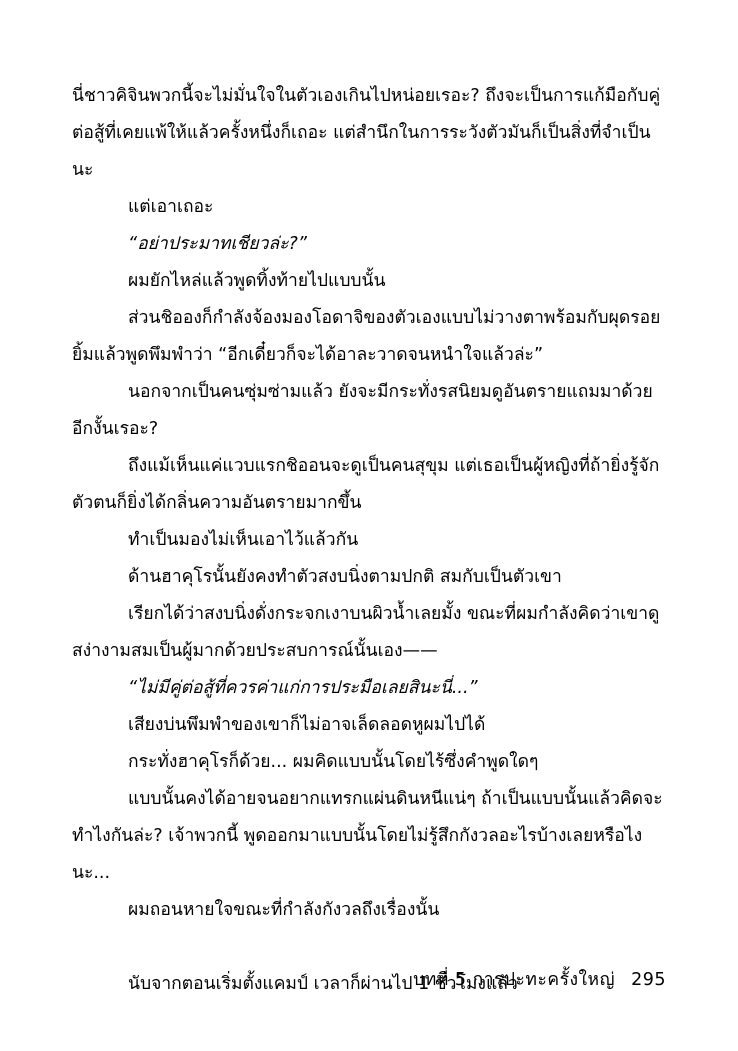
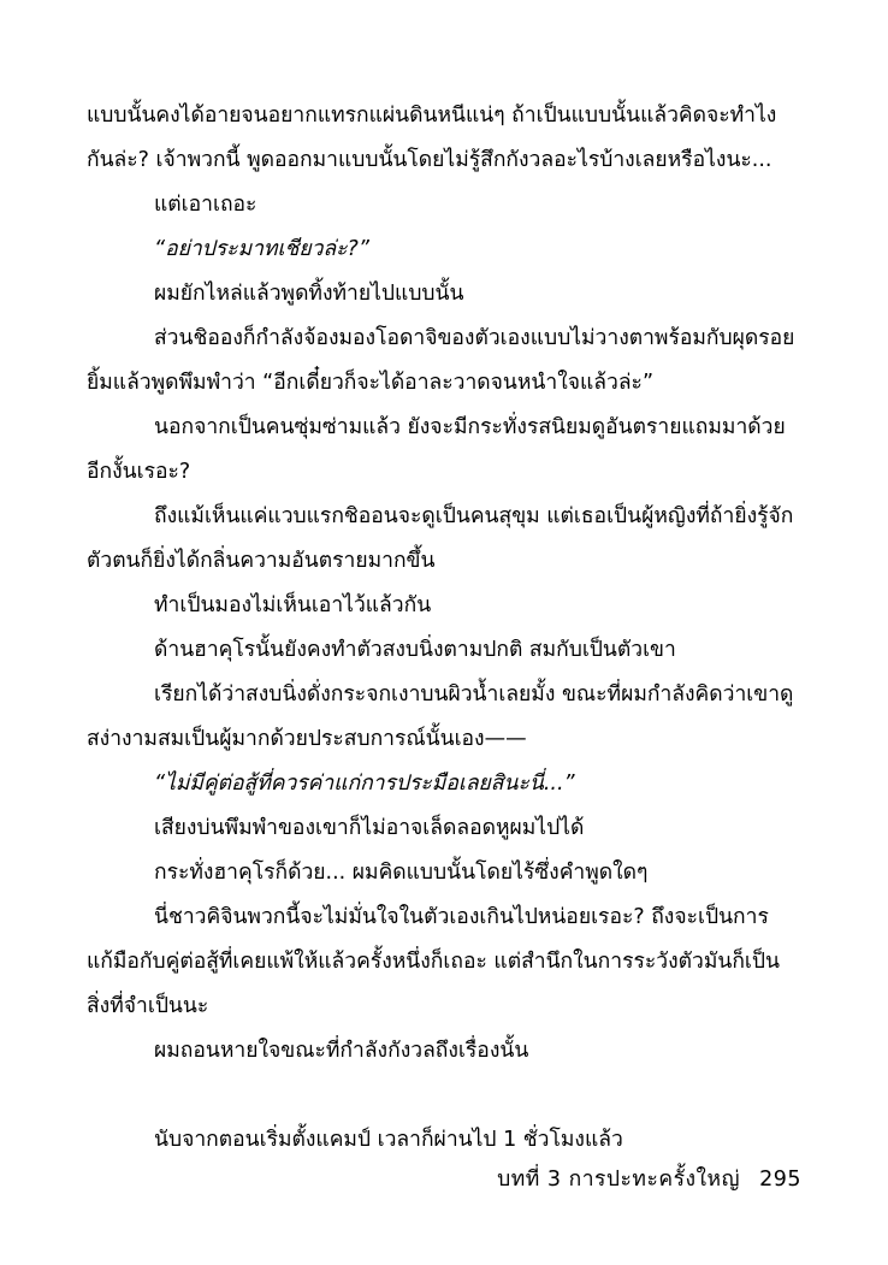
- นี่ชาวคิจินพวกนี้จะไม่มั่นใจในตัวเองเกินไปหน่อยเรอะ? ถึงจะเป็นการแก้มือกับคู่ต่อสู้ที่เคยแพ้ให้แล้วครั้งหนึ่งก็เถอะ แต่สำนึกในการระวังตัวมันก็เป็นสิ่งที่จำเป็นนะ
+ แบบนั้นคงได้อายจนอยากแทรกแผ่นดินหนีแน่ๆ ถ้าเป็นแบบนั้นแล้วคิดจะทำไงกันล่ะ? เจ้าพวกนี้ พูดออกมาแบบนั้นโดยไม่รู้สึกกังวลอะไรบ้างเลยหรือไงนะ...
  แต่เอาเถอะ
  “อย่าประมาทเชียวล่ะ?”
  ผมยักไหล่แล้วพูดทิ้งท้ายไปแบบนั้น
  ส่วนชิอองก็กำลังจ้องมองโอดาจิของตัวเองแบบไม่วางตาพร้อมกับผุดรอยยิ้มแล้วพูดพึมพำว่า “อีกเดี๋ยวก็จะได้อาละวาดจนหนำใจแล้วล่ะ”
  นอกจากเป็นคนซุ่มซ่ามแล้ว ยังจะมีกระทั่งรสนิยมดูอันตรายแถมมาด้วยอีกงั้นเรอะ?
  ถึงแม้เห็นแค่แวบแรกชิออนจะดูเป็นคนสุขุม แต่เธอเป็นผู้หญิงที่ถ้ายิ่งรู้จักตัวตนก็ยิ่งได้กลิ่นความอันตรายมากขึ้น
  ทำเป็นมองไม่เห็นเอาไว้แล้วกัน
  ด้านฮาคุโรนั้นยังคงทำตัวสงบนิ่งตามปกติ สมกับเป็นตัวเขา
  เรียกได้ว่าสงบนิ่งดั่งกระจกเงาบนผิวน้ำเลยมั้ง ขณะที่ผมกำลังคิดว่าเขาดูสง่างามสมเป็นผู้มากด้วยประสบการณ์นั้นเอง——
  “ไม่มีคู่ต่อสู้ที่ควรค่าแก่การประมือเลยสินะนี่...”
  เสียงบ่นพึมพำของเขาก็ไม่อาจเล็ดลอดหูผมไปได้
  กระทั่งฮาคุโรก็ด้วย... ผมคิดแบบนั้นโดยไร้ซึ่งคำพูดใดๆ
- แบบนั้นคงได้อายจนอยากแทรกแผ่นดินหนีแน่ๆ ถ้าเป็นแบบนั้นแล้วคิดจะทำไงกันล่ะ? เจ้าพวกนี้ พูดออกมาแบบนั้นโดยไม่รู้สึกกังวลอะไรบ้างเลยหรือไงนะ...
+ นี่ชาวคิจินพวกนี้จะไม่มั่นใจในตัวเองเกินไปหน่อยเรอะ? ถึงจะเป็นการแก้มือกับคู่ต่อสู้ที่เคยแพ้ให้แล้วครั้งหนึ่งก็เถอะ แต่สำนึกในการระวังตัวมันก็เป็นสิ่งที่จำเป็นนะ
  ผมถอนหายใจขณะที่กำลังกังวลถึงเรื่องนั้น
  นับจากตอนเริ่มตั้งแคมป์ เวลาก็ผ่านไป 1 ชั่วโมงแล้ว
- บทที่ 5 การปะทะครั้งใหญ่ 295
+ บทที่ 3 การปะทะครั้งใหญ่ 295
